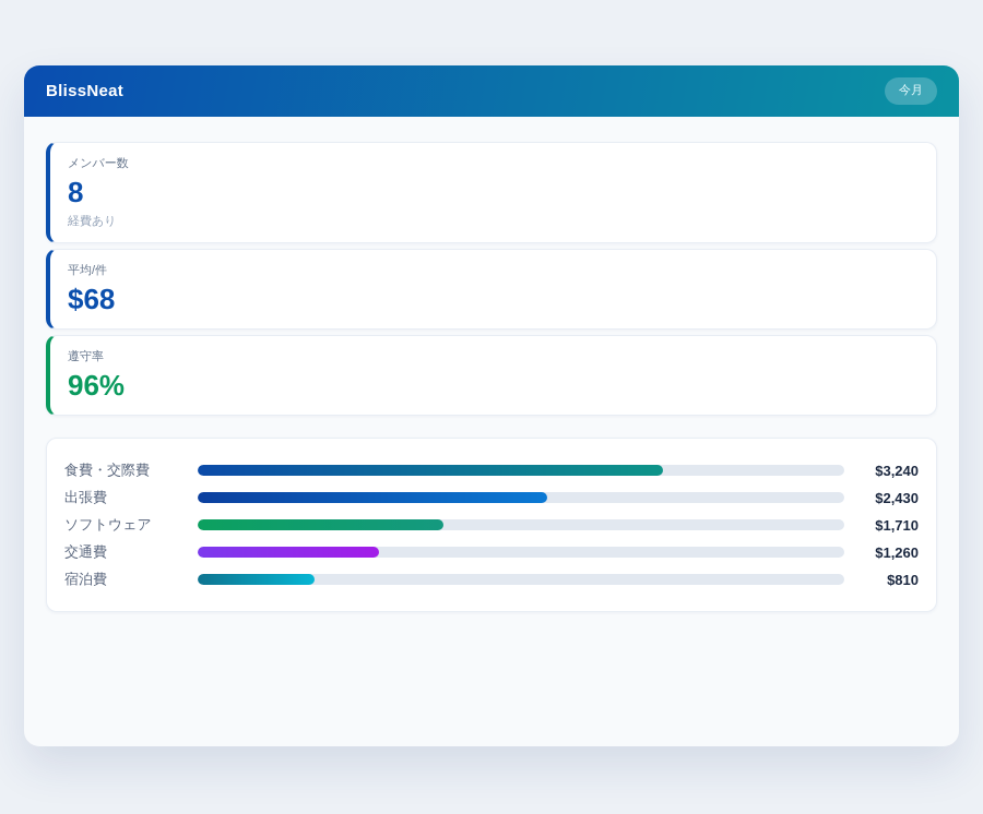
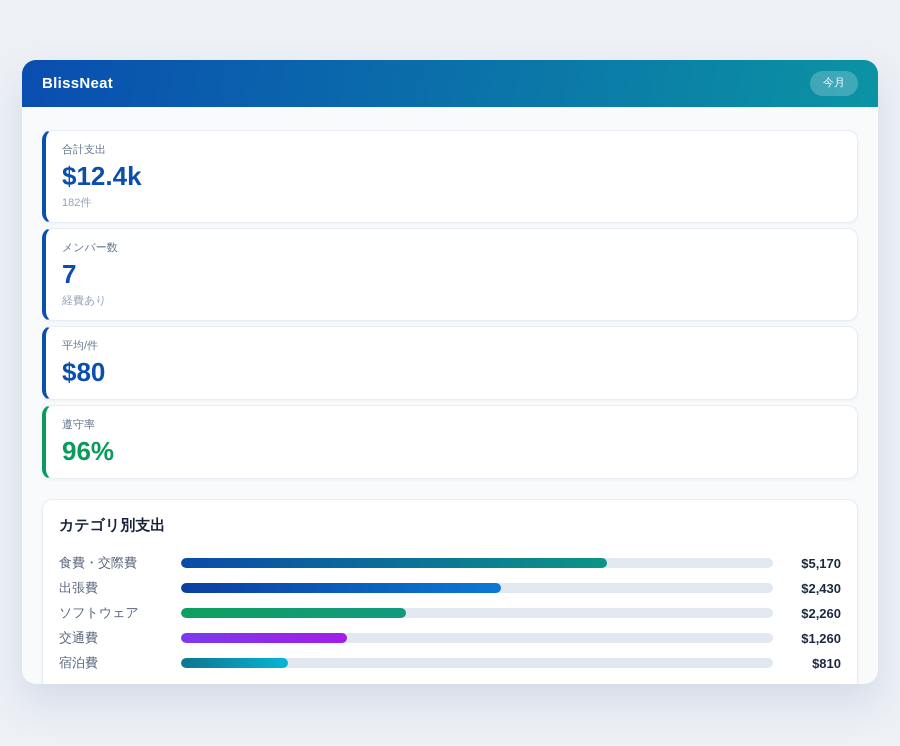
  BlissNeat
  今月
+ 合計支出
+ $12.4k
+ 182件
  メンバー数
- 8
+ 7
  経費あり
  平均/件
- $68
+ $80
  遵守率
  96%
+ カテゴリ別支出
  食費・交際費
- $3,240
+ $5,170
  出張費
  $2,430
  ソフトウェア
- $1,710
+ $2,260
  交通費
  $1,260
  宿泊費
  $810
